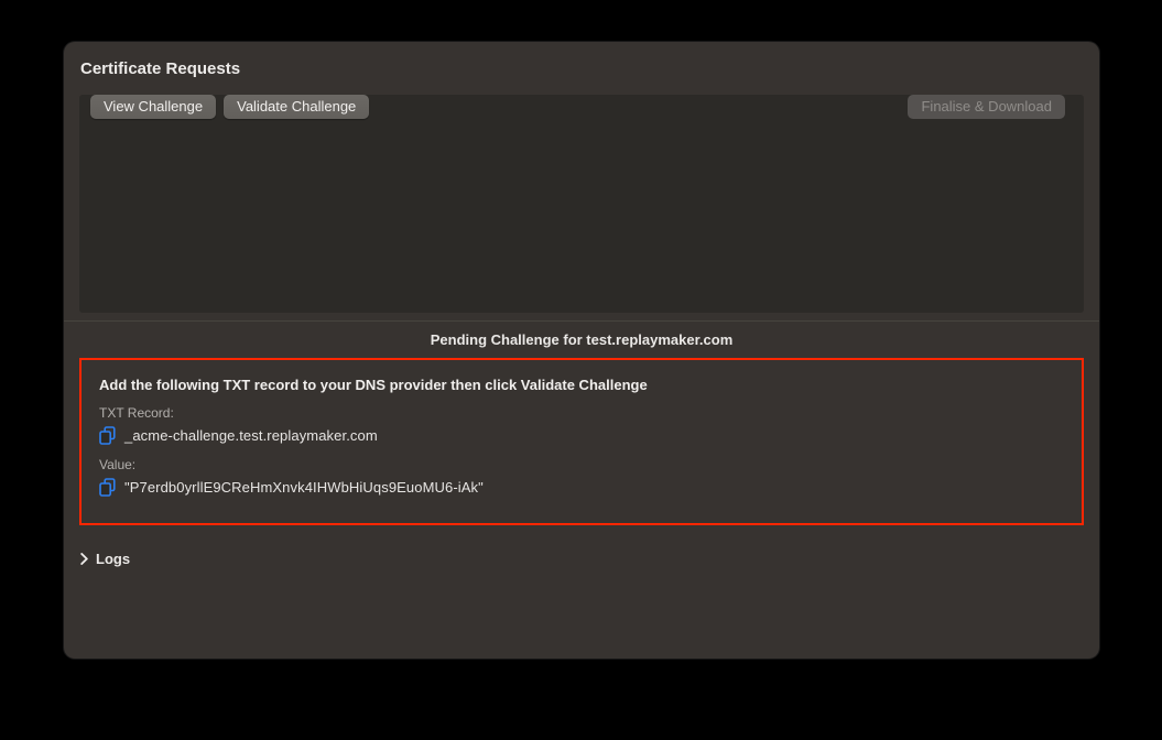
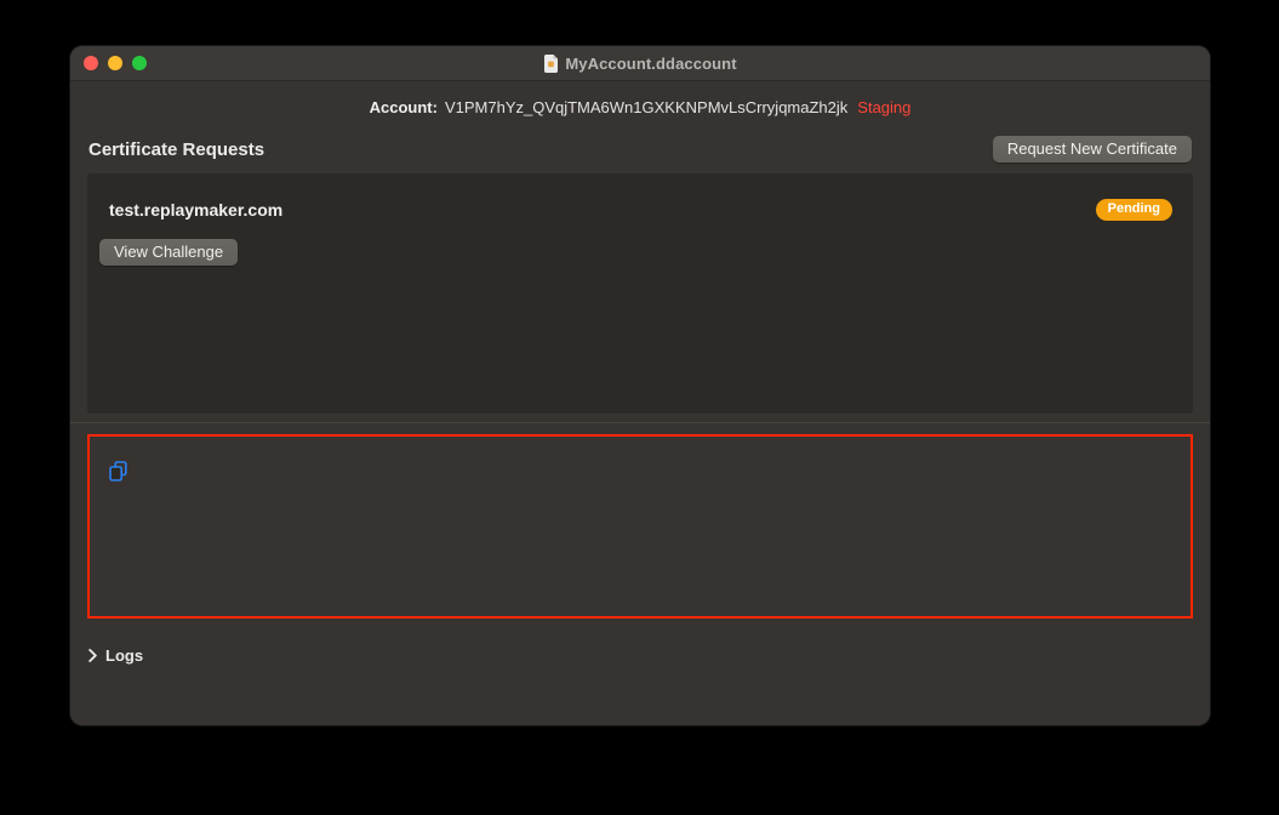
+ MyAccount.ddaccount
+ Account: V1PM7hYz_QVqjTMA6Wn1GXKKNPMvLsCrryjqmaZh2jk Staging
  Certificate Requests
+ Request New Certificate
+ test.replaymaker.com
+ Pending
  View Challenge
- Validate Challenge
- Finalise & Download
- Pending Challenge for test.replaymaker.com
- Add the following TXT record to your DNS provider then click Validate Challenge
- TXT Record:
- _acme-challenge.test.replaymaker.com
- Value:
- "P7erdb0yrllE9CReHmXnvk4IHWbHiUqs9EuoMU6-iAk"
  Logs
